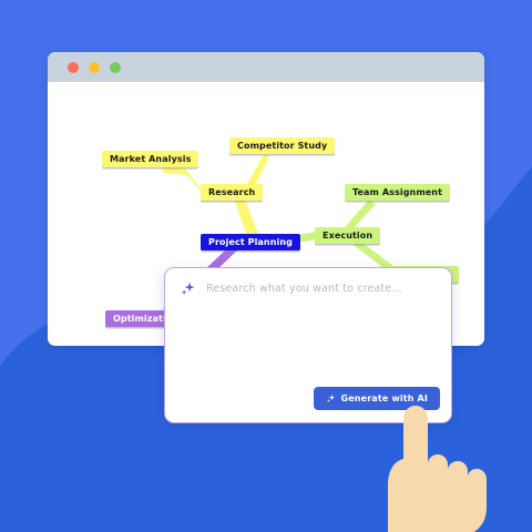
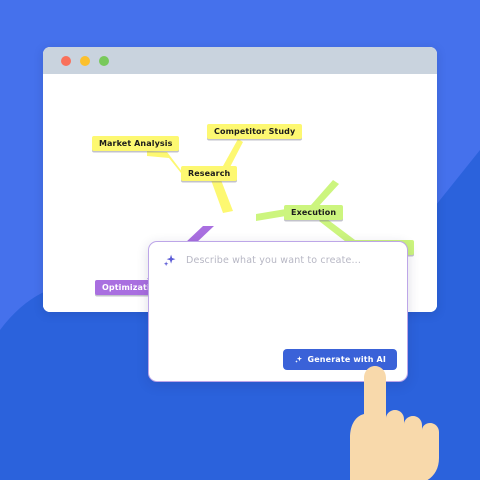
  Market Analysis
  Competitor Study
  Research
- Project Planning
- Team Assignment
  Execution
  Optimizat
- Research what you want to create...
+ Describe what you want to create...
  Generate with AI
